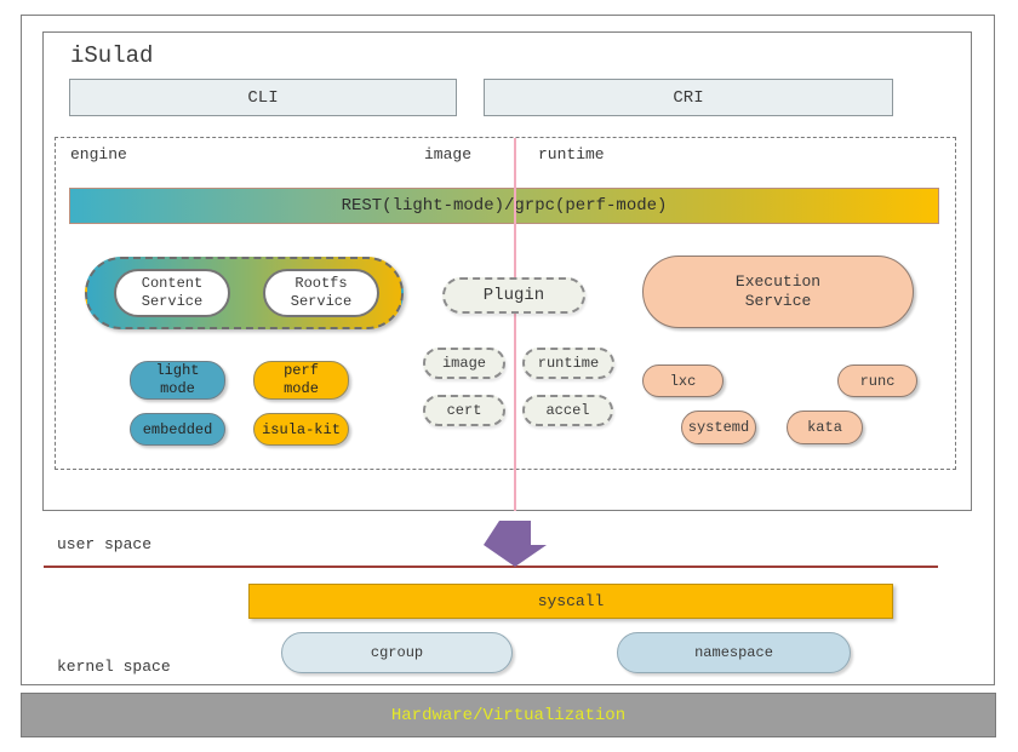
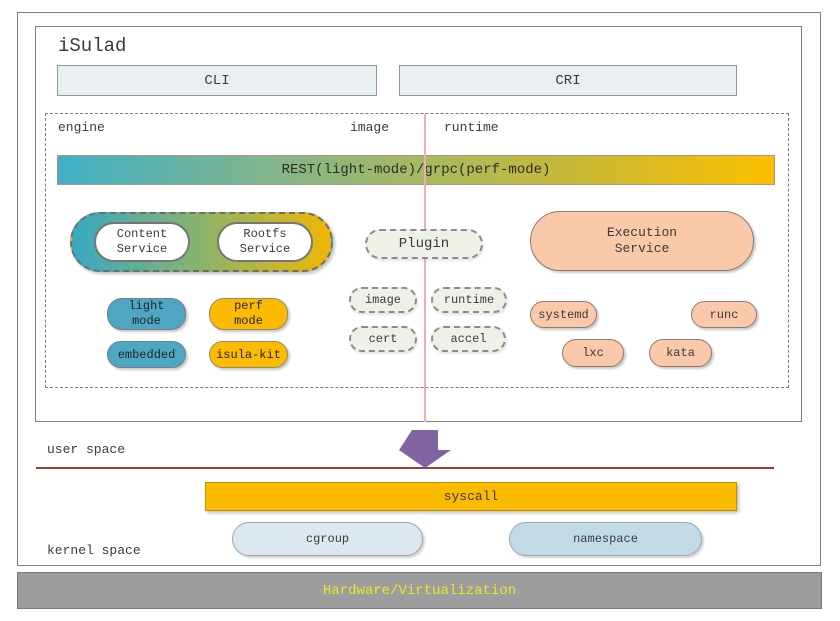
  iSulad
  CLI
  CRI
  engine
  image
  runtime
  REST(light-mode)/grpc(perf-mode)
  Content
  Service
  Rootfs
  Service
  Plugin
  Execution
  Service
  light
  mode
  perf
  mode
  embedded
  isula-kit
  image
  runtime
  cert
  accel
- lxc
+ systemd
  runc
- systemd
+ lxc
  kata
  user space
  syscall
  cgroup
  namespace
  kernel space
  Hardware/Virtualization
